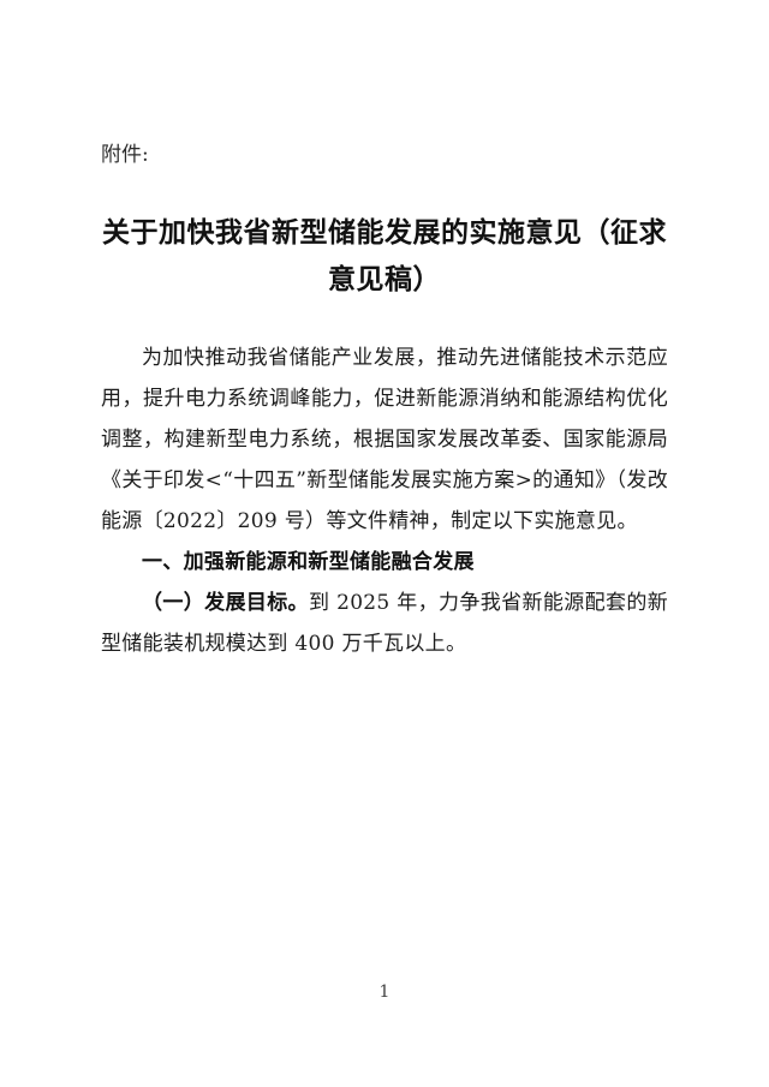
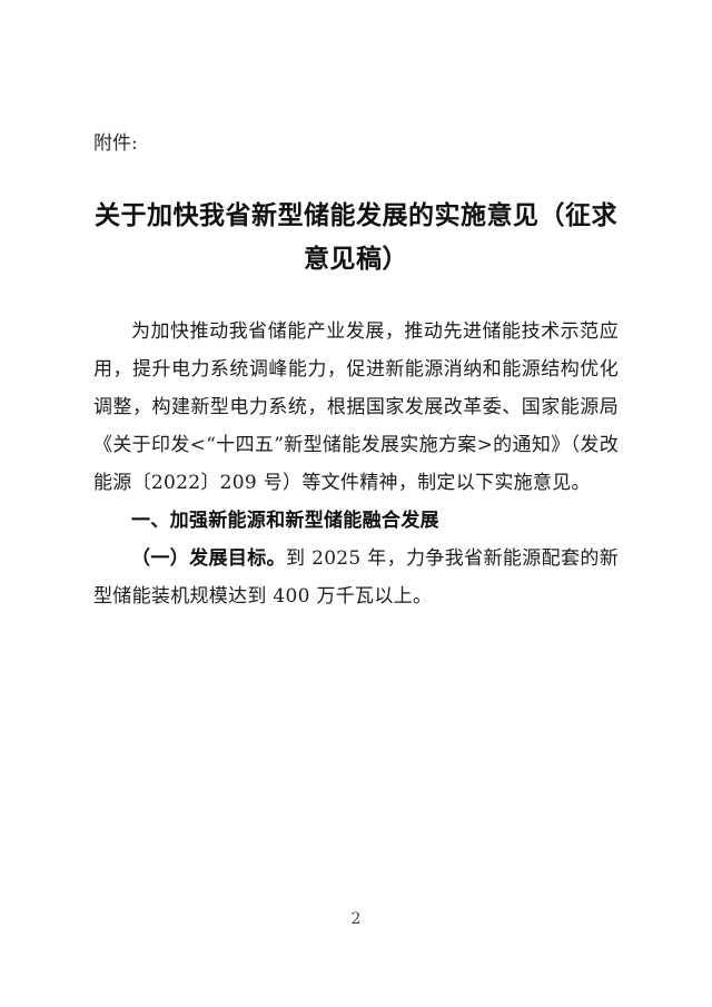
  附件:
  关于加快我省新型储能发展的实施意见（征求意见稿）
  为加快推动我省储能产业发展，推动先进储能技术示范应用，提升电力系统调峰能力，促进新能源消纳和能源结构优化调整，构建新型电力系统，根据国家发展改革委、国家能源局《关于印发<“十四五”新型储能发展实施方案>的通知》（发改能源〔2022〕209 号）等文件精神，制定以下实施意见。
  一、加强新能源和新型储能融合发展
  （一）发展目标。到 2025 年，力争我省新能源配套的新型储能装机规模达到 400 万千瓦以上。
- 1
+ 2
